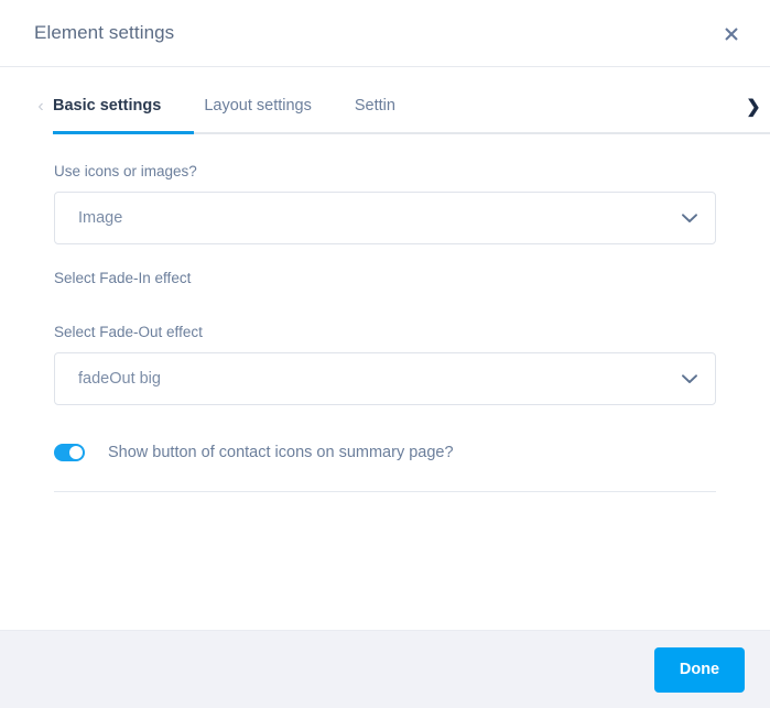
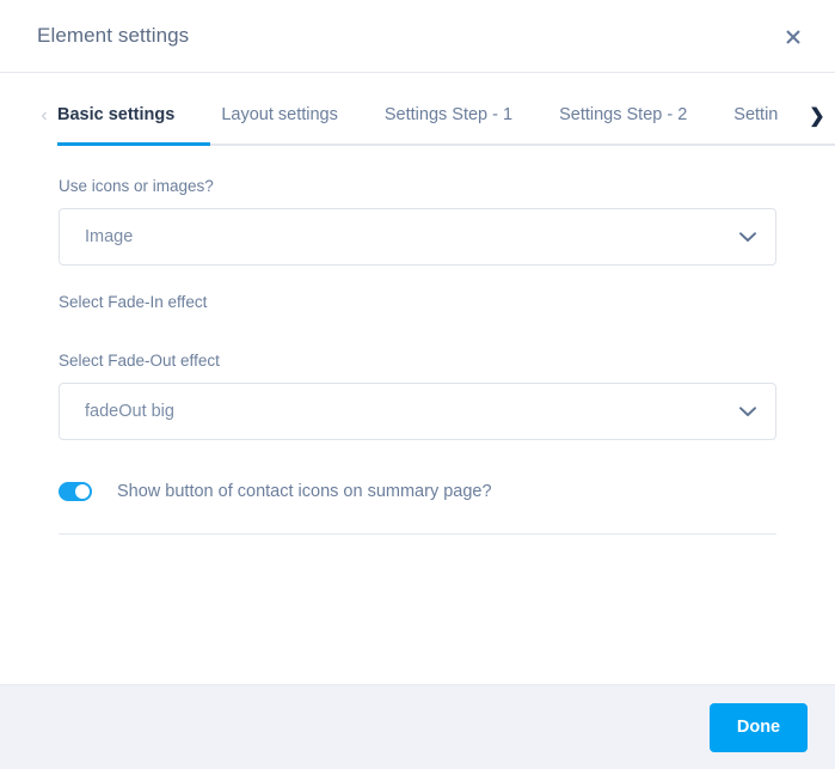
  Element settings
  ‹
  Basic settings
  Layout settings
+ Settings Step - 1
+ Settings Step - 2
  Settin
  ❯
  Use icons or images?
  Image
  Select Fade-In effect
  Select Fade-Out effect
  fadeOut big
  Show button of contact icons on summary page?
  Done
